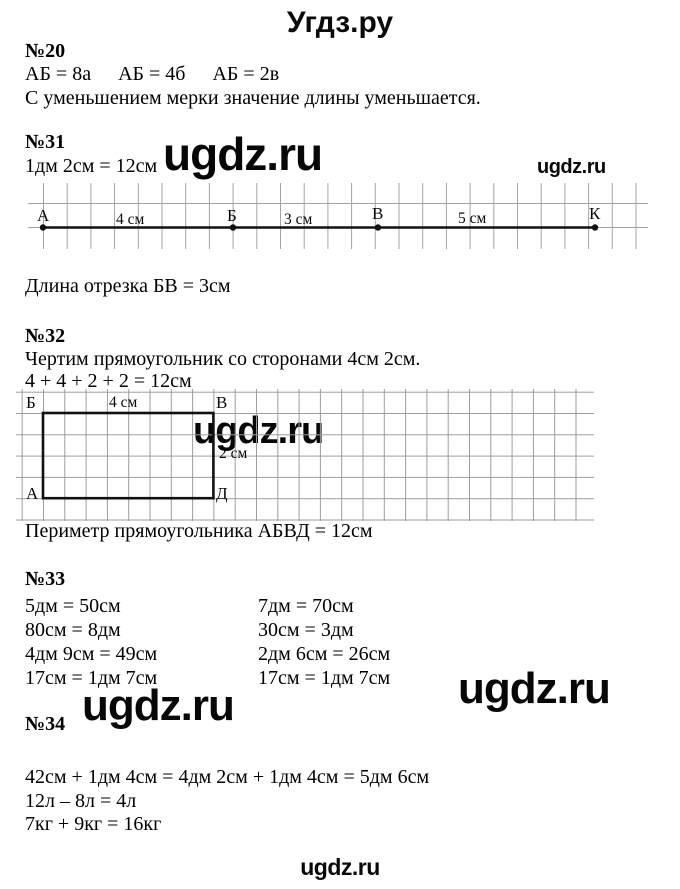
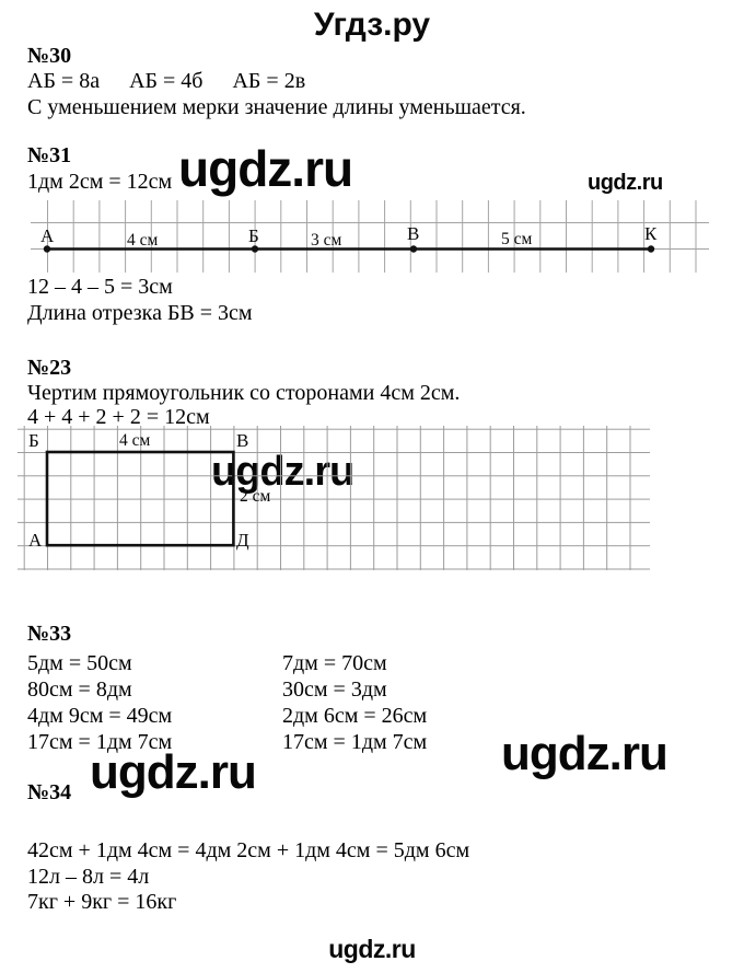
  Угдз.ру
- №20
+ №30
  АБ = 8а АБ = 4б АБ = 2в
  С уменьшением мерки значение длины уменьшается.
  №31
  1дм 2см = 12см
  ugdz.ru
  ugdz.ru
  А
  Б
  В
  К
  4 см
  3 см
  5 см
+ 12 – 4 – 5 = 3см
  Длина отрезка БВ = 3см
- №32
+ №23
  Чертим прямоугольник со сторонами 4см 2см.
  4 + 4 + 2 + 2 = 12см
  Б
  В
  А
  Д
  4 см
  2 см
- Периметр прямоугольника АБВД = 12см
  №33
  5дм = 50см
  7дм = 70см
  80см = 8дм
  30см = 3дм
  4дм 9см = 49см
  2дм 6см = 26см
  17см = 1дм 7см
  17см = 1дм 7см
  ugdz.ru
  ugdz.ru
  №34
  42см + 1дм 4см = 4дм 2см + 1дм 4см = 5дм 6см
  12л – 8л = 4л
  7кг + 9кг = 16кг
  ugdz.ru
